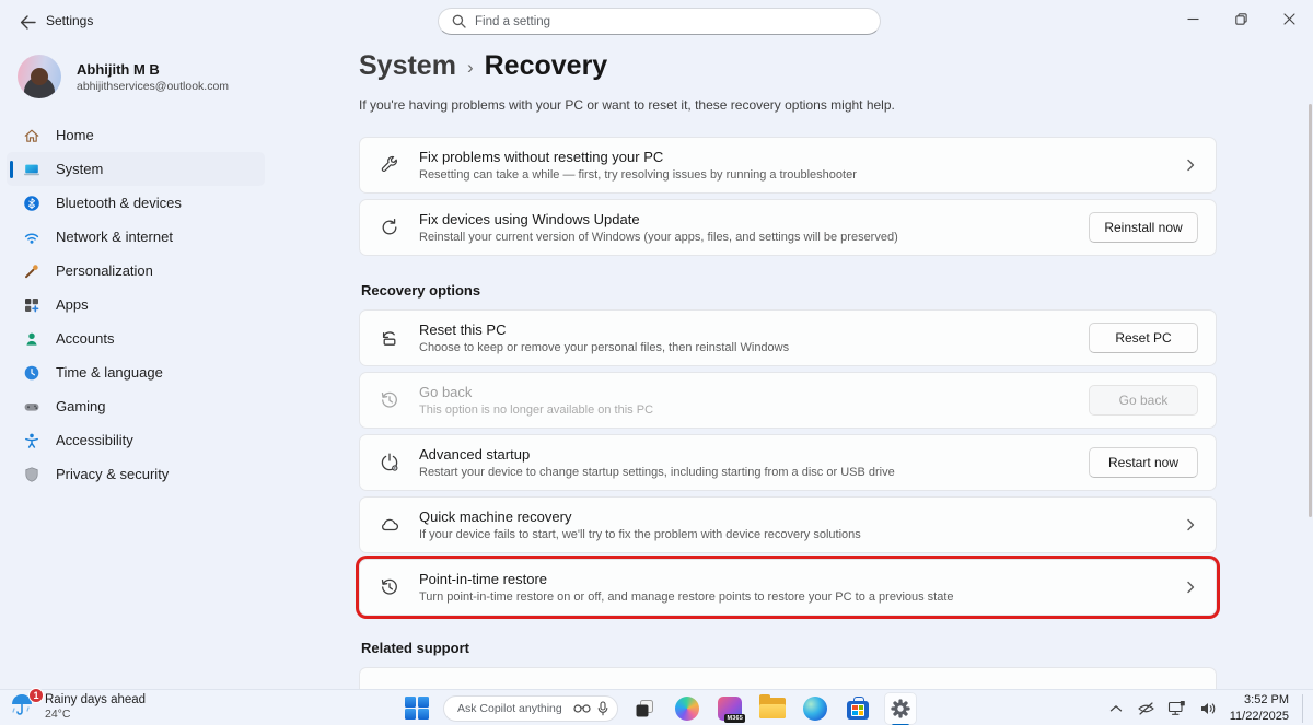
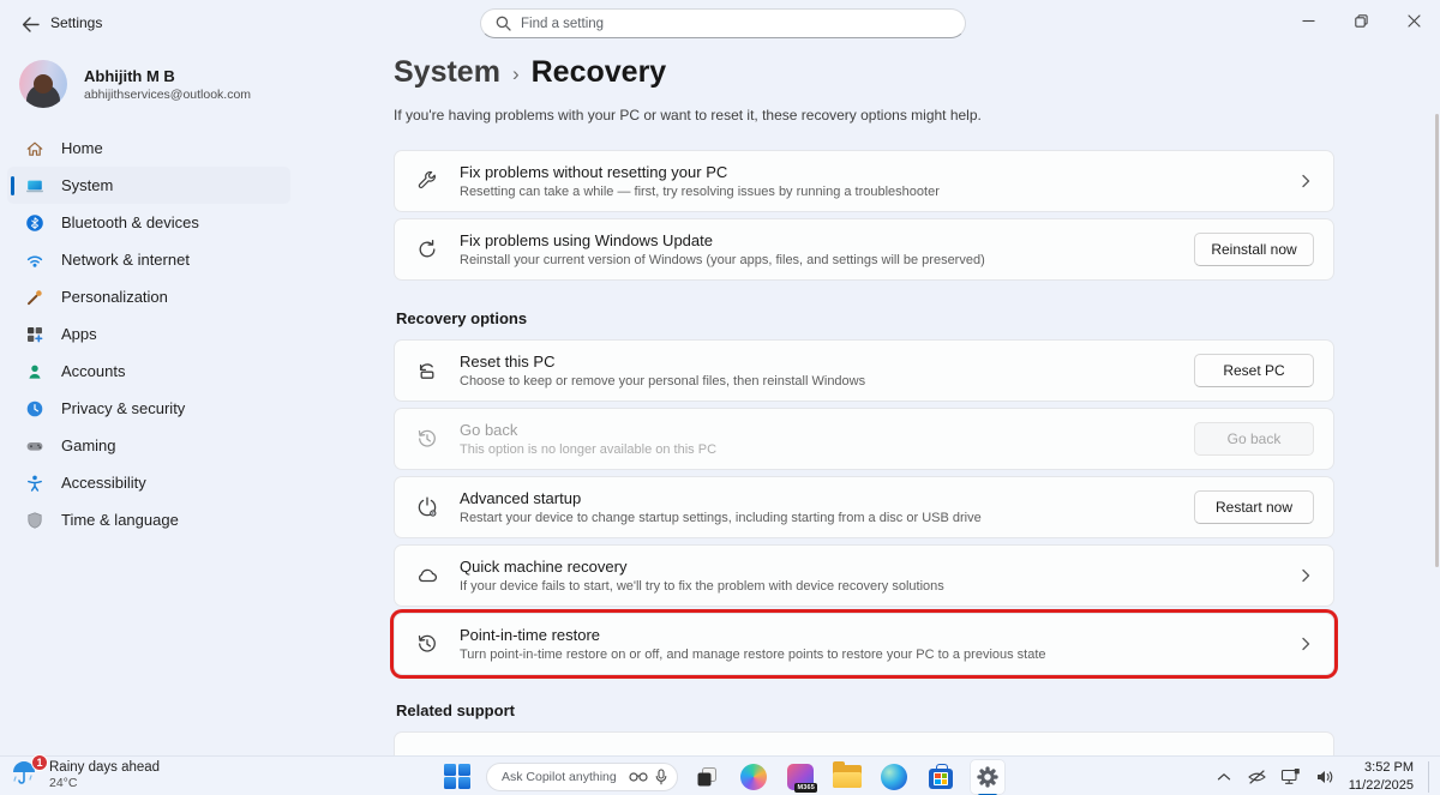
  Settings
  Find a setting
  Abhijith M B
  abhijithservices@outlook.com
  Home
  System
  Bluetooth & devices
  Network & internet
  Personalization
  Apps
  Accounts
- Time & language
+ Privacy & security
  Gaming
  Accessibility
- Privacy & security
+ Time & language
  System
  ›
  Recovery
  If you're having problems with your PC or want to reset it, these recovery options might help.
  Fix problems without resetting your PC
  Resetting can take a while — first, try resolving issues by running a troubleshooter
- Fix devices using Windows Update
+ Fix problems using Windows Update
  Reinstall your current version of Windows (your apps, files, and settings will be preserved)
  Reinstall now
  Recovery options
  Reset this PC
  Choose to keep or remove your personal files, then reinstall Windows
  Reset PC
  Go back
  This option is no longer available on this PC
  Go back
  Advanced startup
  Restart your device to change startup settings, including starting from a disc or USB drive
  Restart now
  Quick machine recovery
  If your device fails to start, we'll try to fix the problem with device recovery solutions
  Point-in-time restore
  Turn point-in-time restore on or off, and manage restore points to restore your PC to a previous state
  Related support
  1
  Rainy days ahead
  24°C
  Ask Copilot anything
  3:52 PM
  11/22/2025
